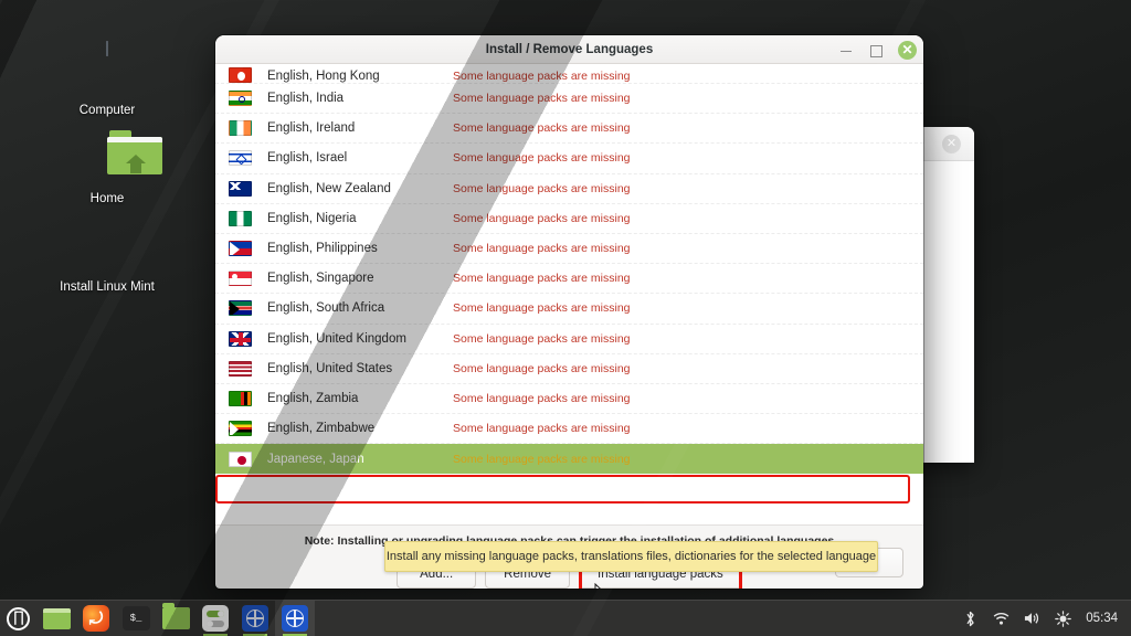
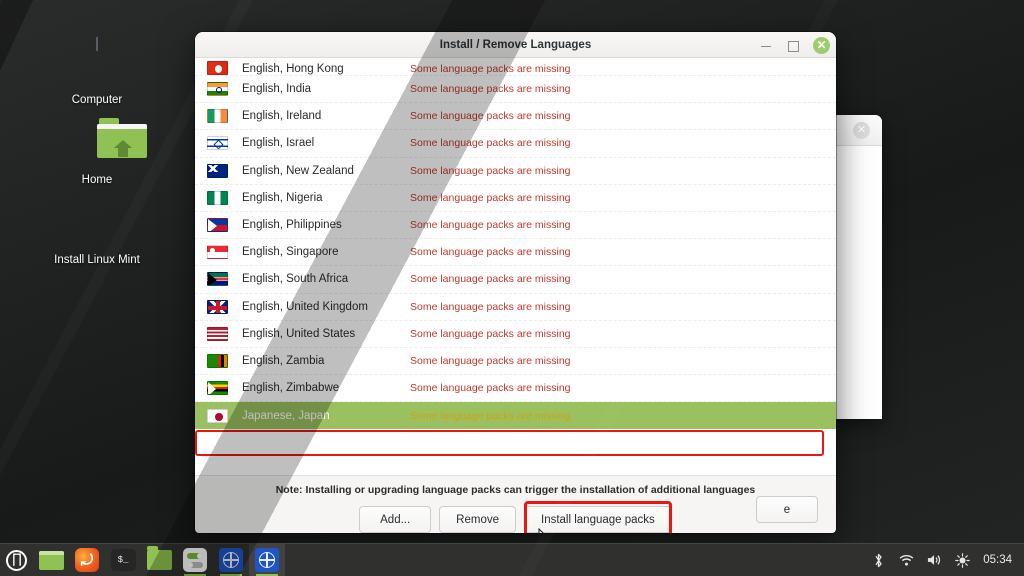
- Install any missing language packs, translations files, dictionaries for the selected language
